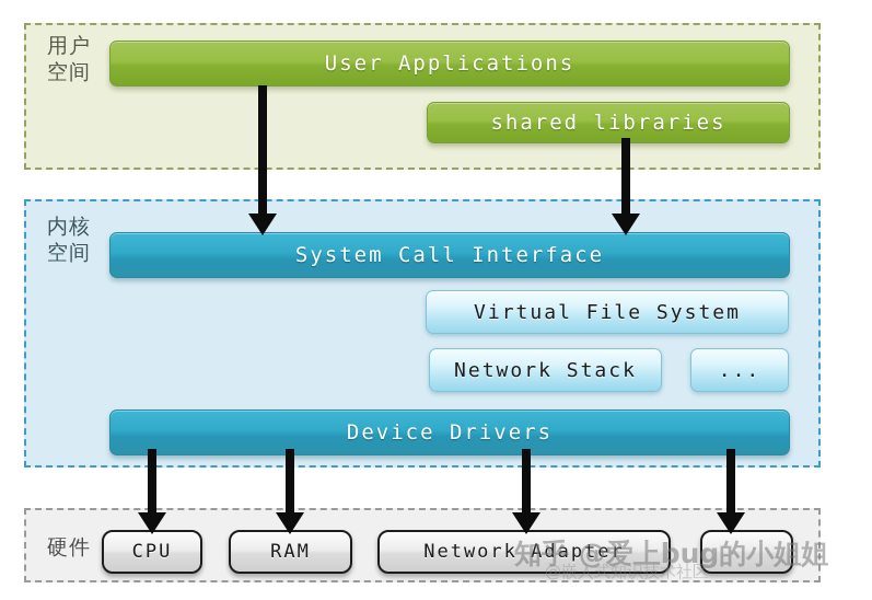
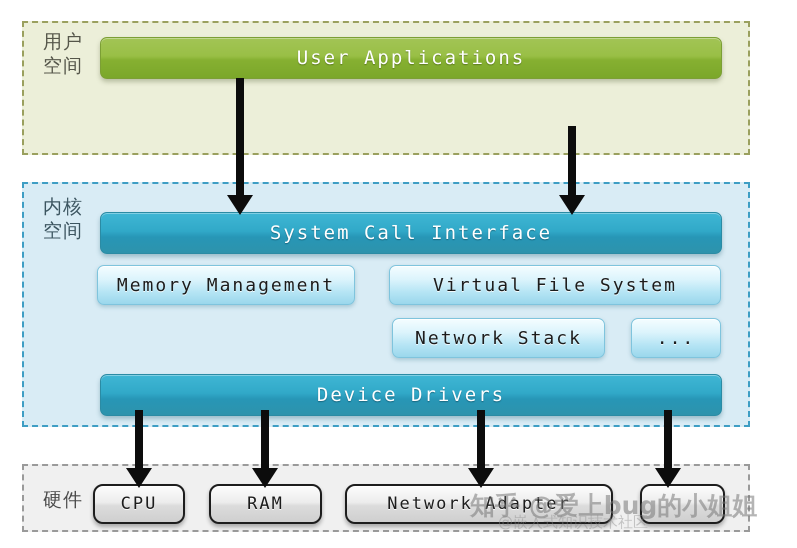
  用户
  空间
  User Applications
- shared libraries
  内核
  空间
  System Call Interface
+ Memory Management
  Virtual File System
  Network Stack
  ...
  Device Drivers
  硬件
  CPU
  RAM
  Network Adapter
  知乎 @爱上bug的小姐姐
  @嵌入式知识技术社区
